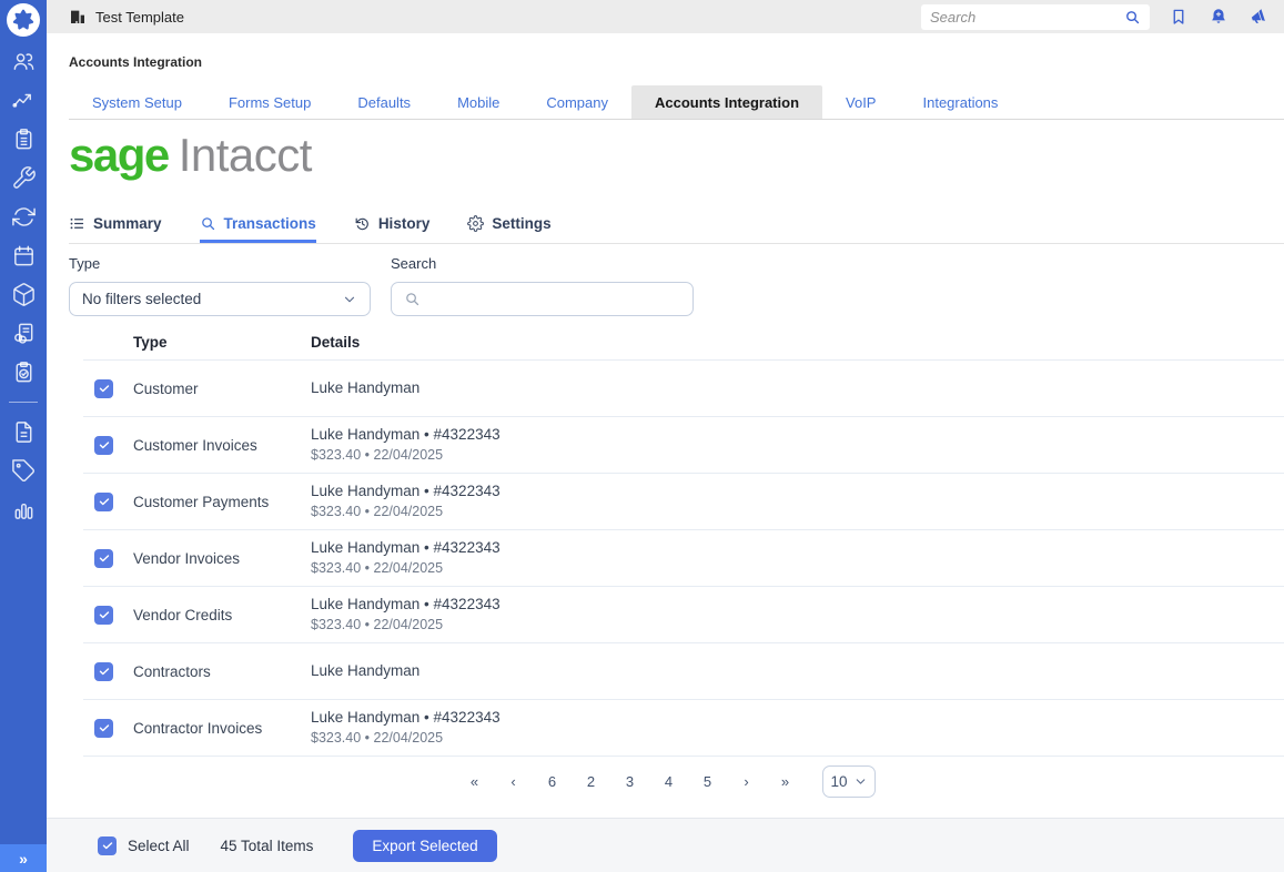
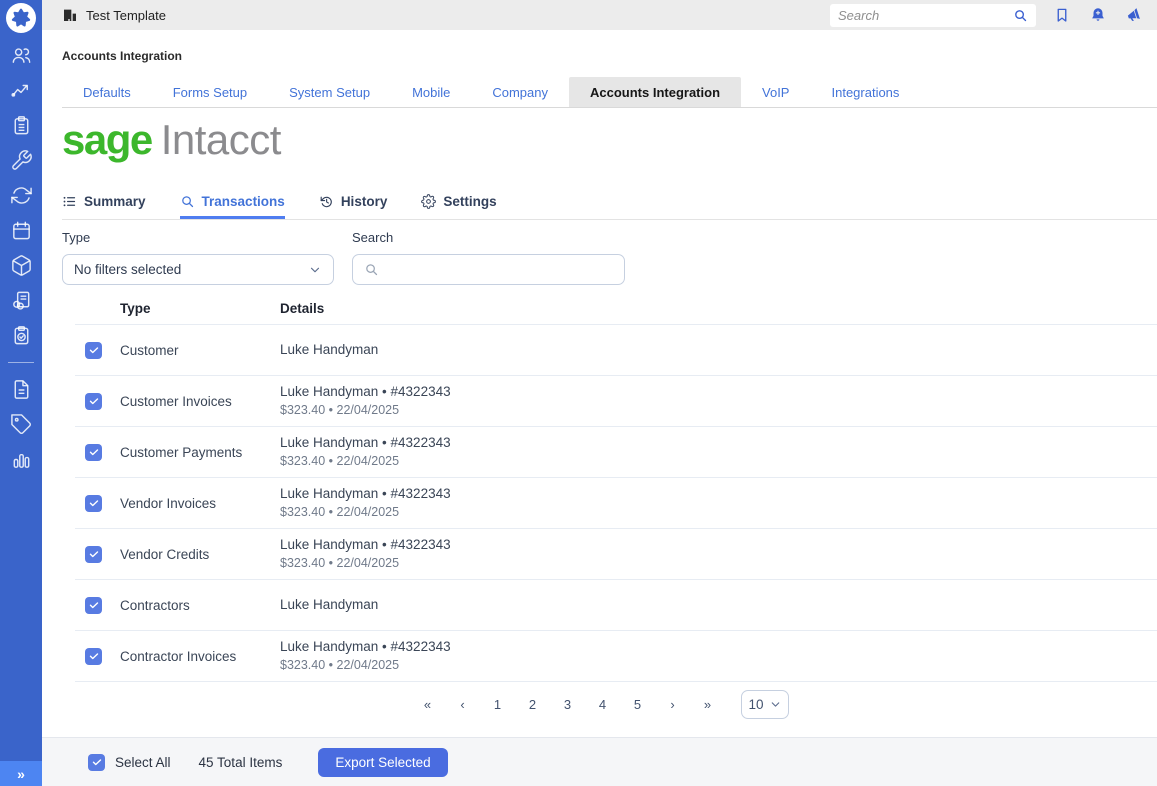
  »
  Test Template
  Search
  Accounts Integration
- System Setup
+ Defaults
  Forms Setup
- Defaults
+ System Setup
  Mobile
  Company
  Accounts Integration
  VoIP
  Integrations
  sage Intacct
  Summary
  Transactions
  History
  Settings
  Type
  No filters selected
  Search
  Type
  Details
  Customer
  Luke Handyman
  Customer Invoices
  Luke Handyman • #4322343
  $323.40 • 22/04/2025
  Customer Payments
  Luke Handyman • #4322343
  $323.40 • 22/04/2025
  Vendor Invoices
  Luke Handyman • #4322343
  $323.40 • 22/04/2025
  Vendor Credits
  Luke Handyman • #4322343
  $323.40 • 22/04/2025
  Contractors
  Luke Handyman
  Contractor Invoices
  Luke Handyman • #4322343
  $323.40 • 22/04/2025
  «
  ‹
- 6
+ 1
  2
  3
  4
  5
  ›
  »
  10
  Select All
  45 Total Items
  Export Selected
